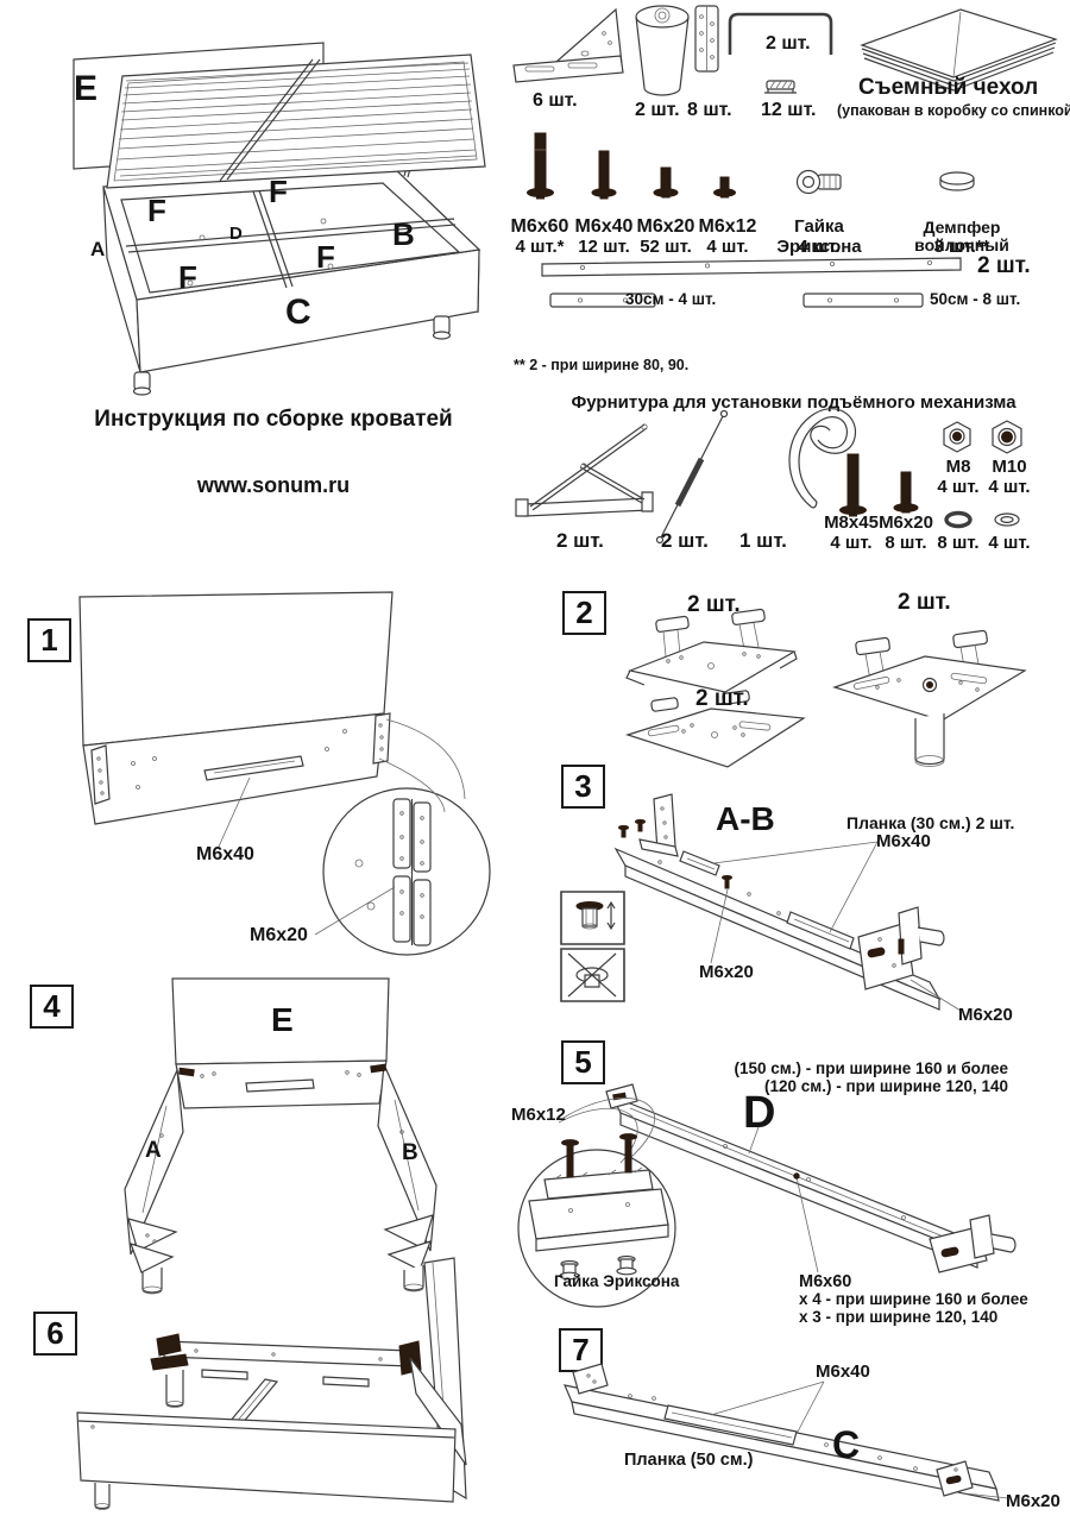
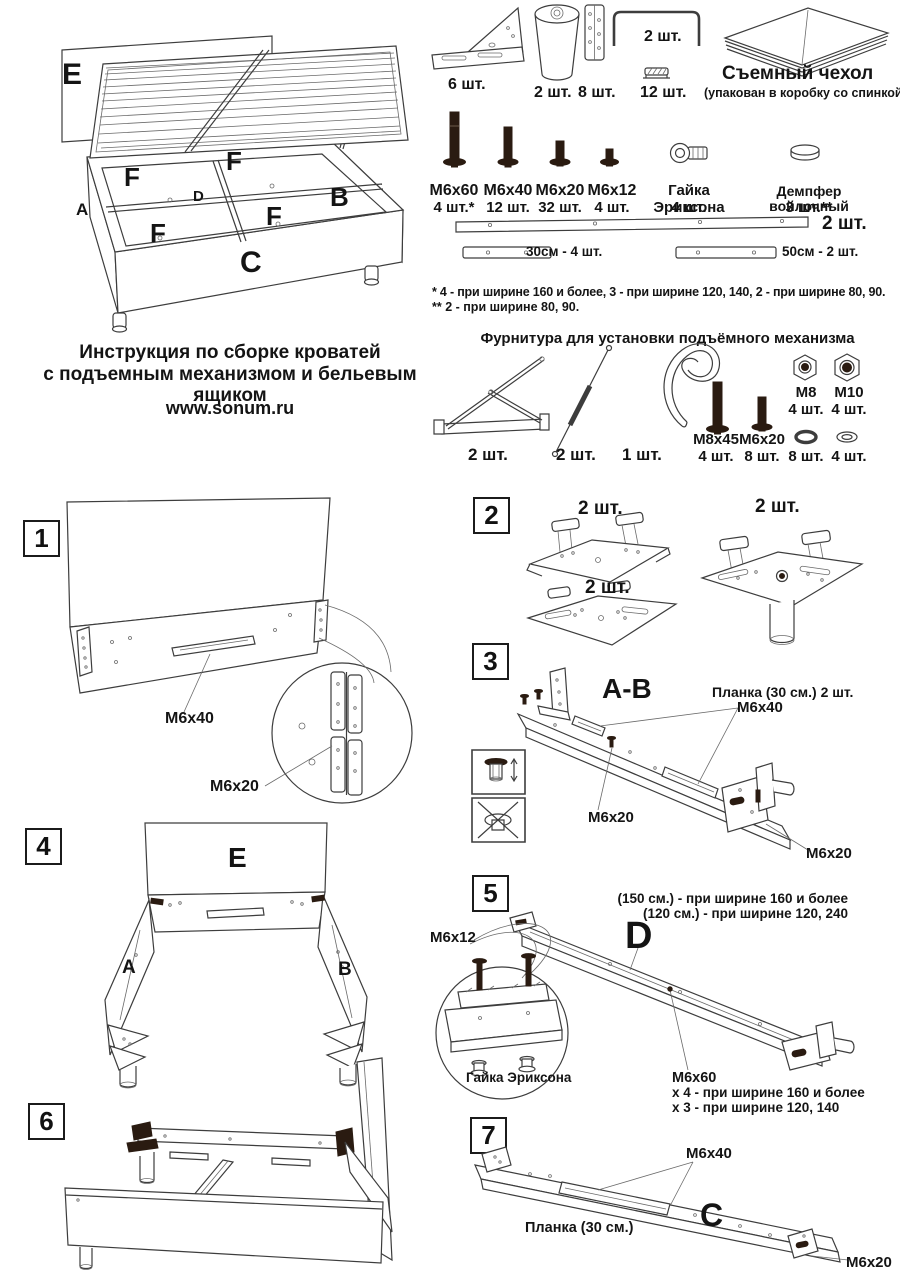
  E
  F
  F
  D
  A
  B
  F
  F
  C
  6 шт.
  2 шт.
  8 шт.
  2 шт.
  12 шт.
  Съемный чехол
  (упакован в коробку со спинкой
  М6х60
  4 шт.*
  М6х40
  12 шт.
  М6х20
- 52 шт.
+ 32 шт.
  М6х12
  4 шт.
  Гайка Эриксона
  4 шт.
  Демпфер войлочный
  3 шт.**
  2 шт.
  30см - 4 шт.
- 50см - 8 шт.
+ 50см - 2 шт.
+ * 4 - при ширине 160 и более, 3 - при ширине 120, 140, 2 - при ширине 80, 90.
  ** 2 - при ширине 80, 90.
  Инструкция по сборке кроватей
+ с подъемным механизмом и бельевым ящиком
  www.sonum.ru
  Фурнитура для установки подъёмного механизма
  2 шт.
  2 шт.
  1 шт.
  M8x45
  4 шт.
  М6х20
  8 шт.
  M8
  4 шт.
  M10
  4 шт.
  8 шт.
  4 шт.
  1
  2
  3
  4
  5
  6
  7
  M6x40
  М6х20
  2 шт.
  2 шт.
  2 шт.
  A-B
  Планка (30 см.) 2 шт.
  М6х40
  М6х20
  М6х20
  E
  A
  B
  (150 см.) - при ширине 160 и более
- (120 см.) - при ширине 120, 140
+ (120 см.) - при ширине 120, 240
  М6х12
  D
  Гайка Эриксона
  M6x60
  х 4 - при ширине 160 и более
  х 3 - при ширине 120, 140
  M6x40
- Планка (50 см.)
+ Планка (30 см.)
  C
  М6х20
